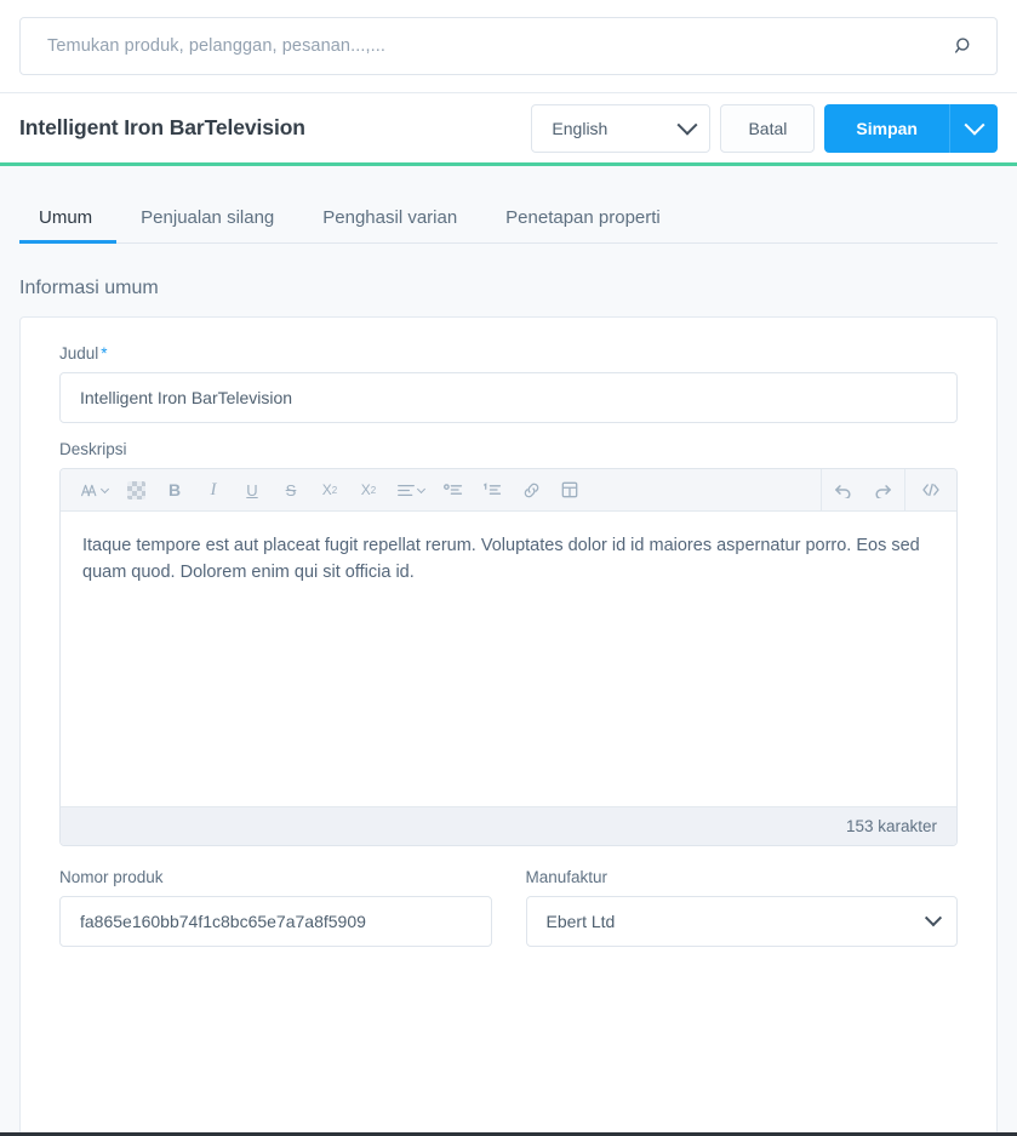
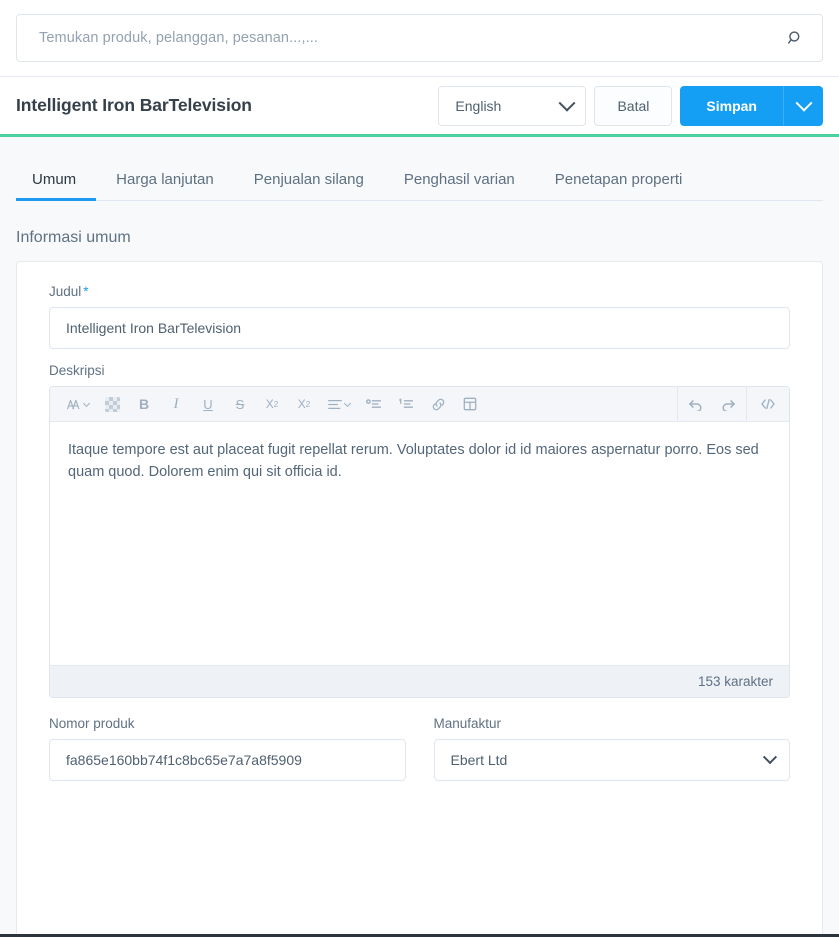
  Temukan produk, pelanggan, pesanan...,...
  Intelligent Iron BarTelevision
  English
  Batal
  Simpan
  Umum
+ Harga lanjutan
  Penjualan silang
  Penghasil varian
  Penetapan properti
  Informasi umum
  Judul *
  Intelligent Iron BarTelevision
  Deskripsi
  B
  I
  U
  S
  X
  2
  X
  2
  Itaque tempore est aut placeat fugit repellat rerum. Voluptates dolor id id maiores aspernatur porro. Eos sed quam quod. Dolorem enim qui sit officia id.
  153 karakter
  Nomor produk
  fa865e160bb74f1c8bc65e7a7a8f5909
  Manufaktur
  Ebert Ltd
